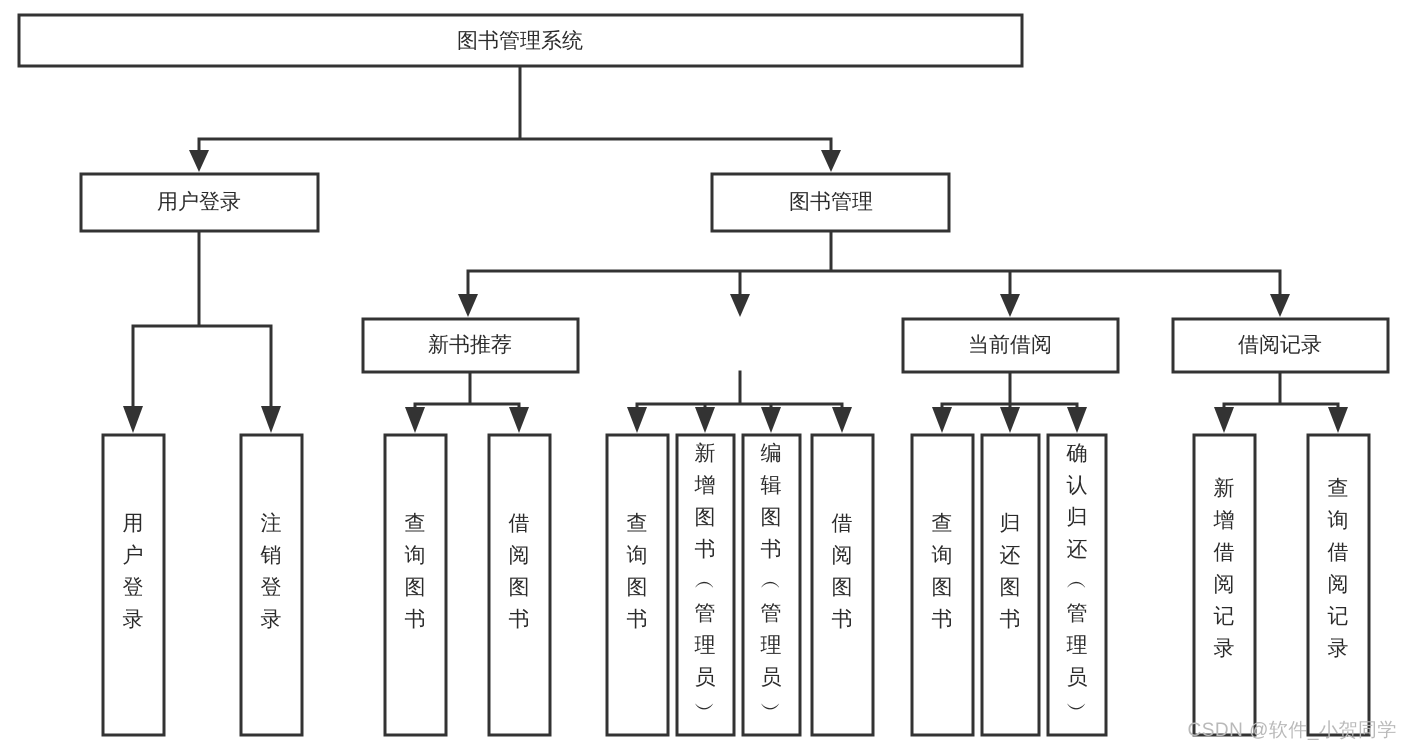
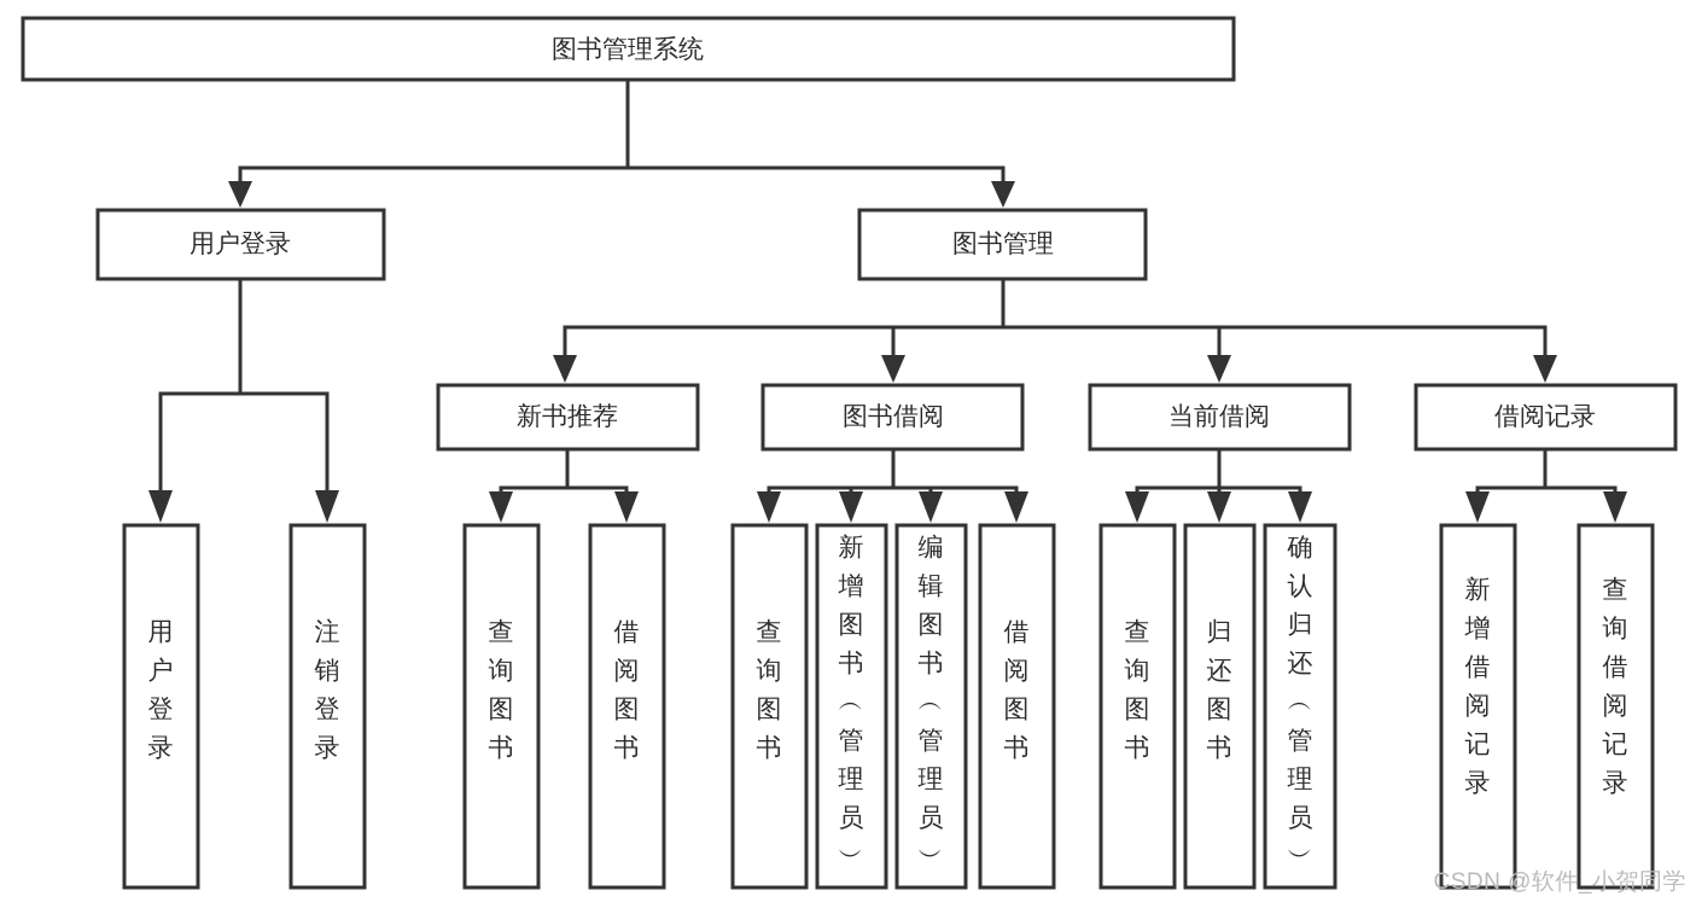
  图书管理系统
  用户登录
  图书管理
  新书推荐
+ 图书借阅
  当前借阅
  借阅记录
  用户登录
  注销登录
  查询图书
  借阅图书
  查询图书
  新增图书 ︵ 管理员 ︶
  编辑图书 ︵ 管理员 ︶
  借阅图书
  查询图书
  归还图书
  确认归还 ︵ 管理员 ︶
  新增借阅记录
  查询借阅记录
  CSDN @软件_小贺同学
